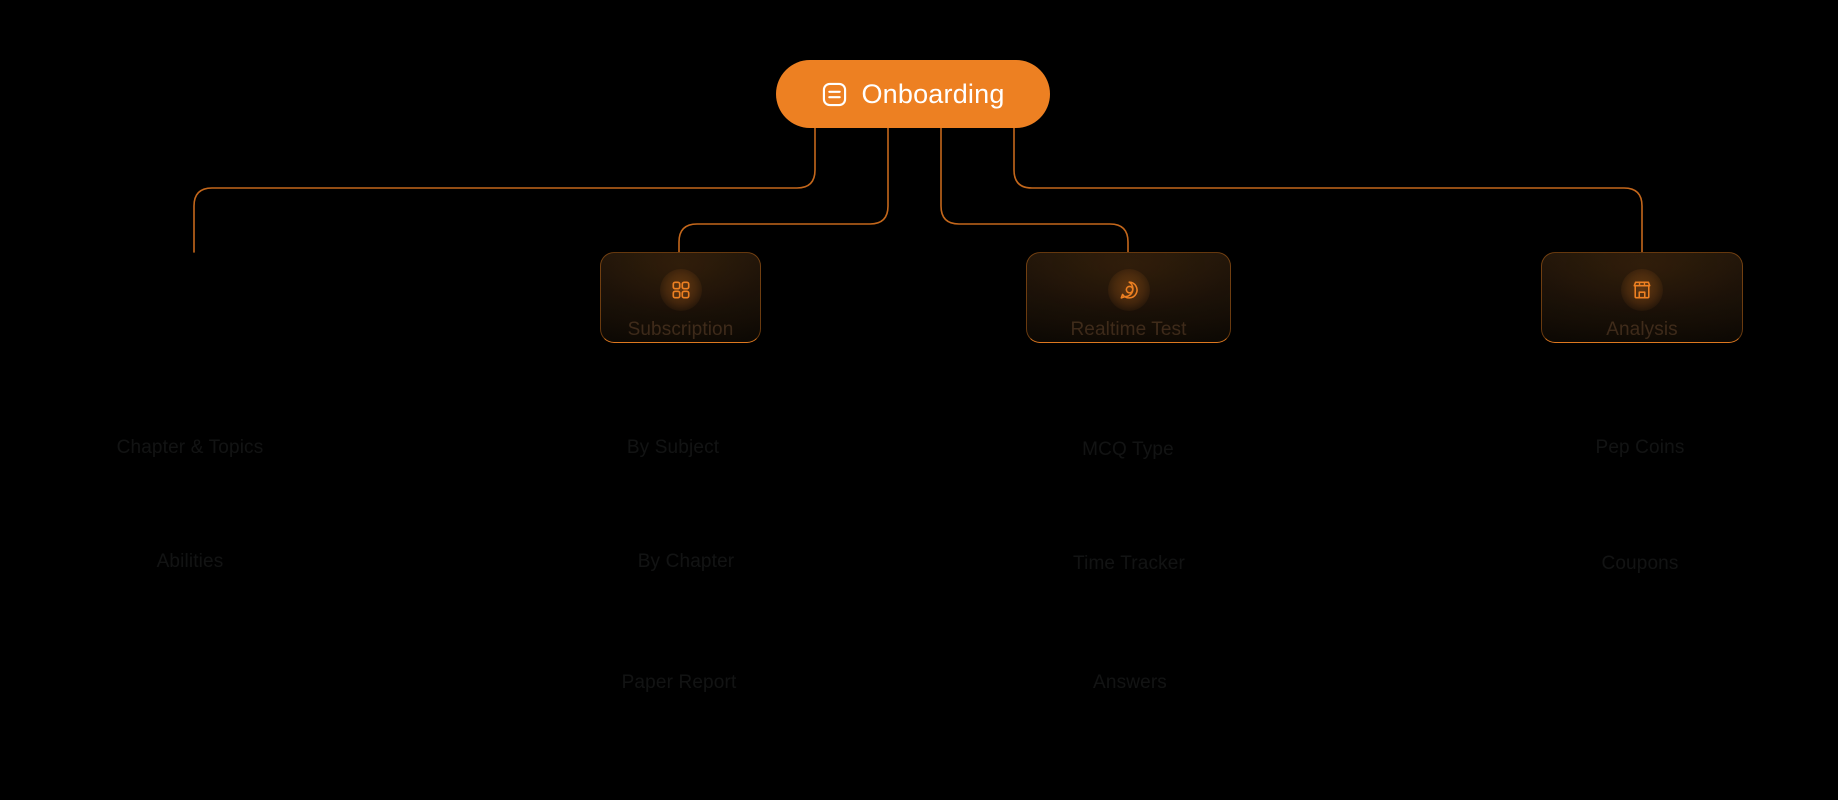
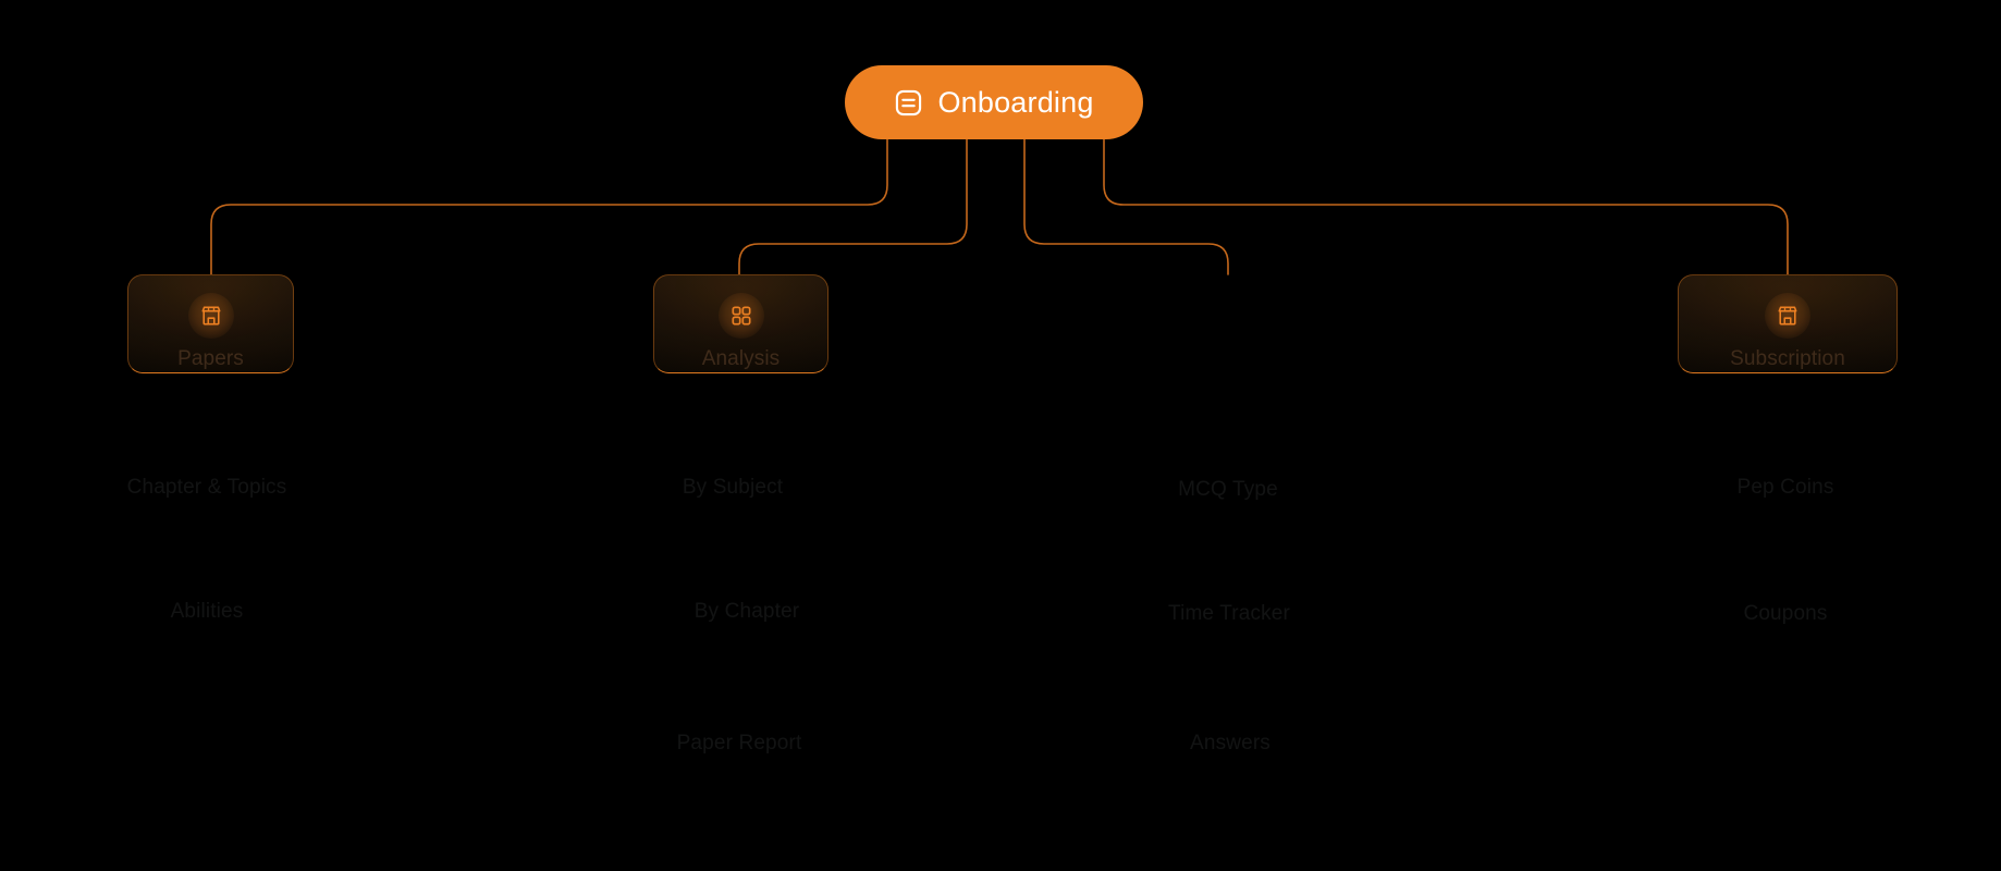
  Onboarding
+ Papers
- Subscription
+ Analysis
- Realtime Test
- Analysis
+ Subscription
